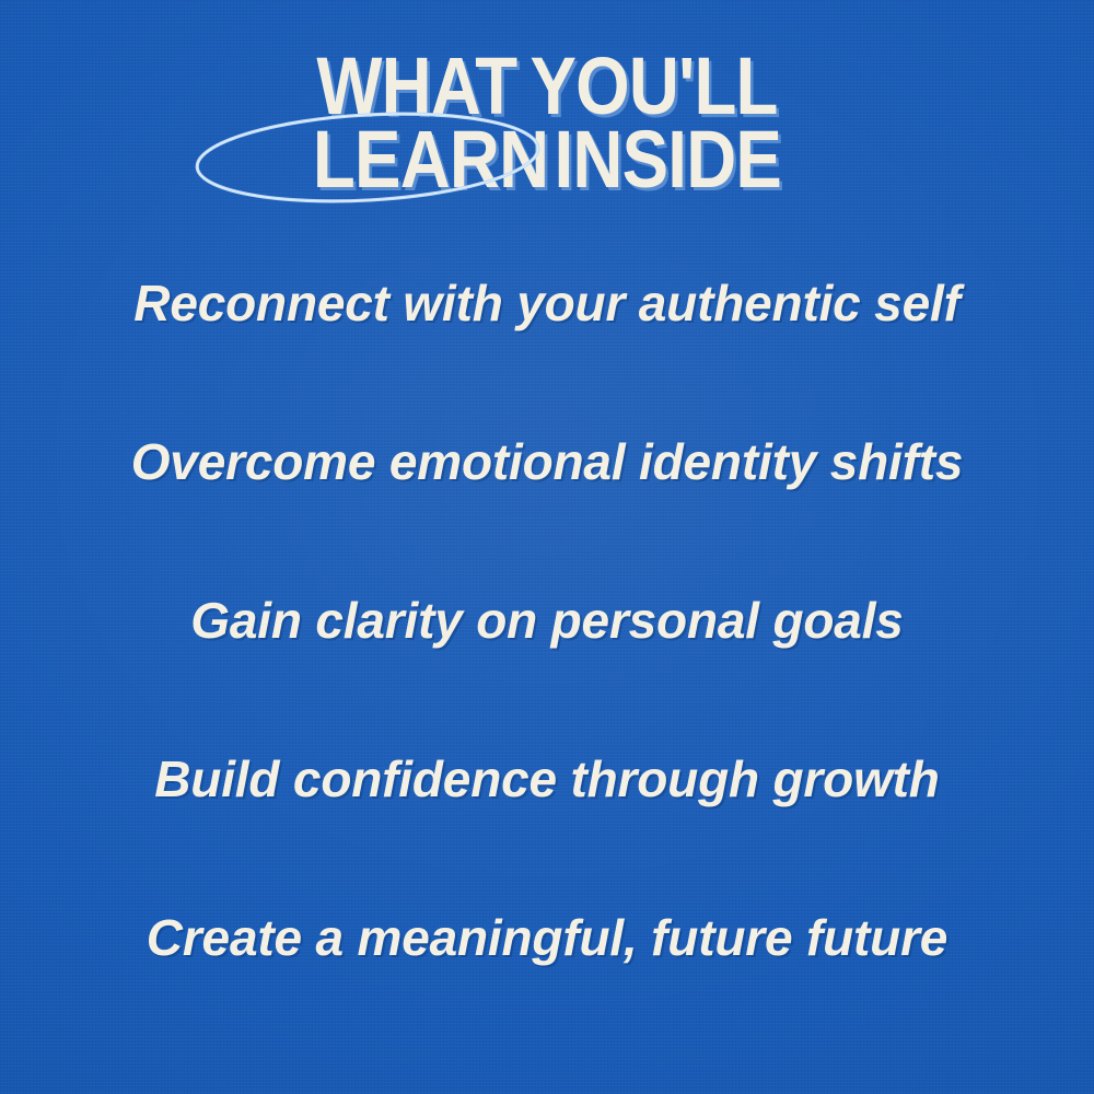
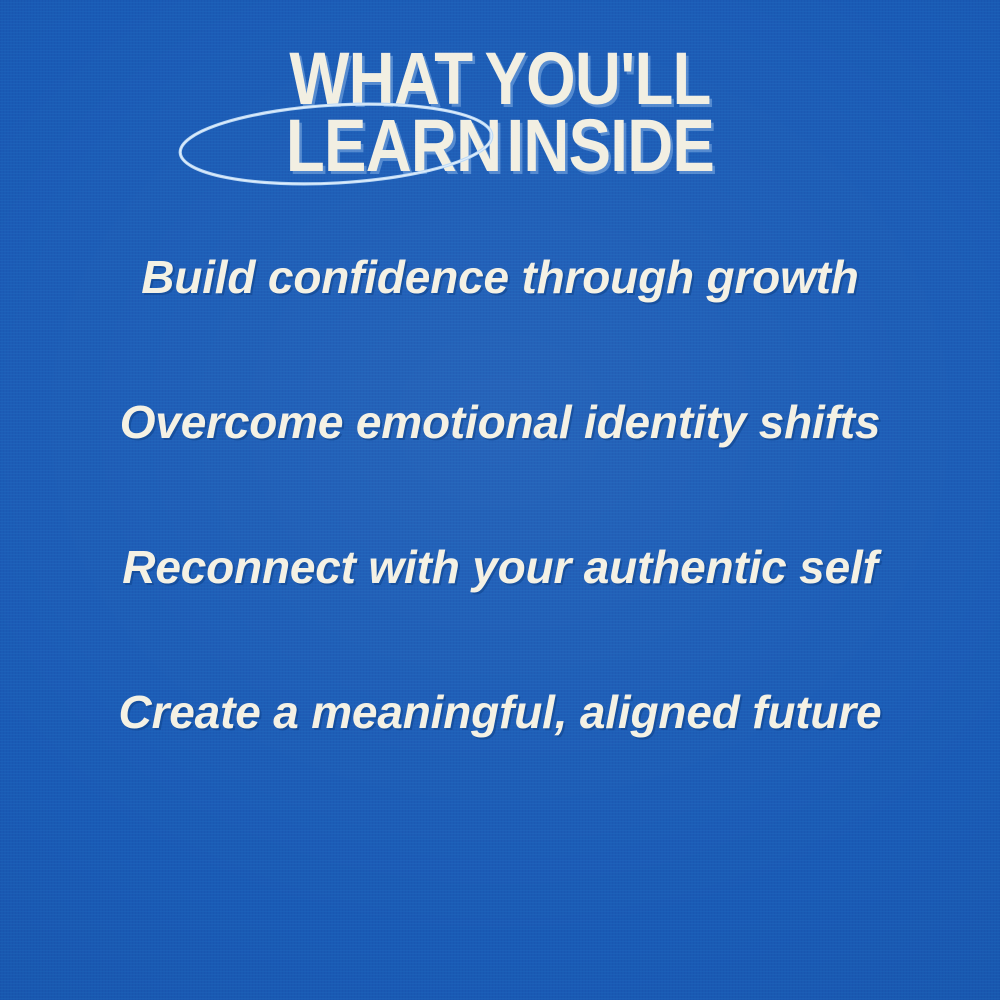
  WHAT YOU'LL
  LEARNINSIDE
- Reconnect with your authentic self
+ Build confidence through growth
  Overcome emotional identity shifts
- Gain clarity on personal goals
- Build confidence through growth
+ Reconnect with your authentic self
- Create a meaningful, future future
+ Create a meaningful, aligned future
